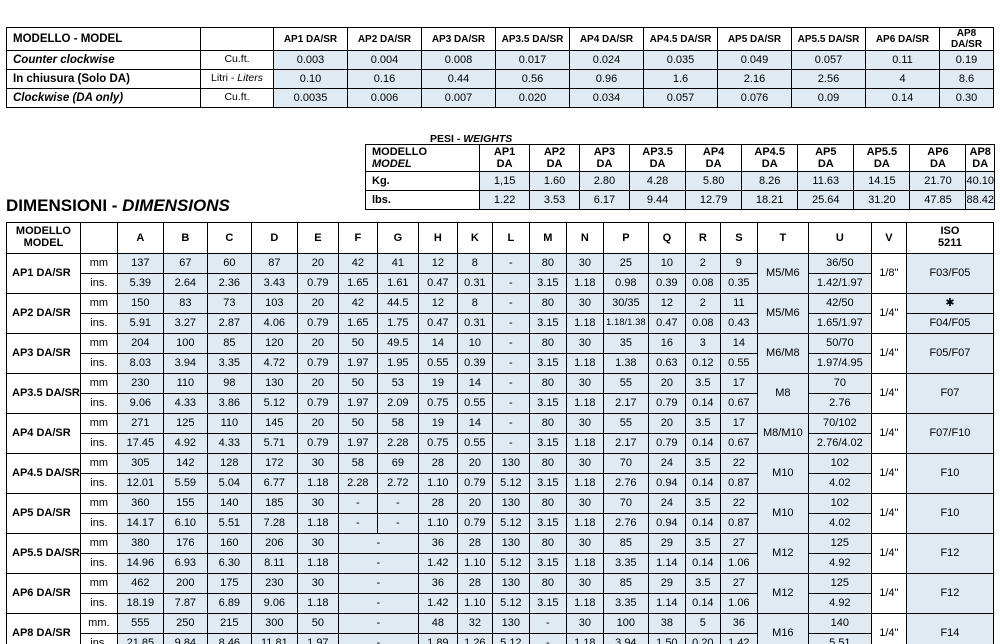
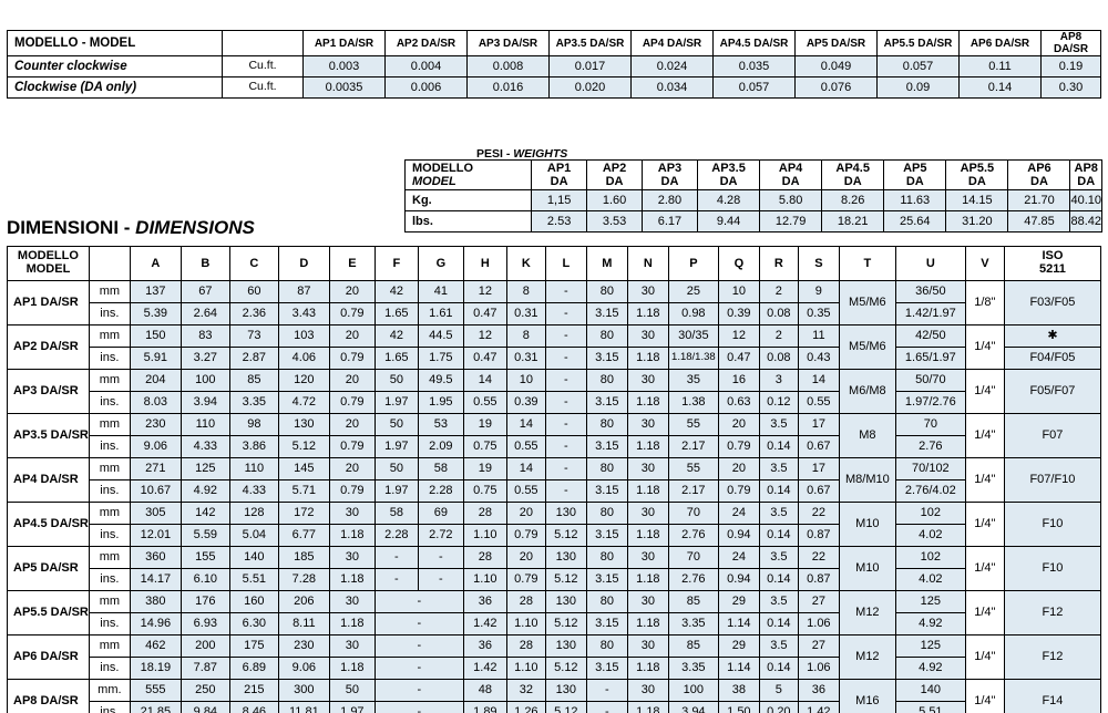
  MODELLO - MODEL		AP1 DA/SR	AP2 DA/SR	AP3 DA/SR	AP3.5 DA/SR	AP4 DA/SR	AP4.5 DA/SR	AP5 DA/SR	AP5.5 DA/SR	AP6 DA/SR	AP8 DA/SR
  Counter clockwise	Cu.ft.	0.003	0.004	0.008	0.017	0.024	0.035	0.049	0.057	0.11	0.19
- In chiusura (Solo DA)	Litri - Liters	0.10	0.16	0.44	0.56	0.96	1.6	2.16	2.56	4	8.6
- Clockwise (DA only)	Cu.ft.	0.0035	0.006	0.007	0.020	0.034	0.057	0.076	0.09	0.14	0.30
+ Clockwise (DA only)	Cu.ft.	0.0035	0.006	0.016	0.020	0.034	0.057	0.076	0.09	0.14	0.30
  PESI - WEIGHTS
  MODELLO MODEL	AP1DA	AP2DA	AP3DA	AP3.5DA	AP4DA	AP4.5DA	AP5DA	AP5.5DA	AP6DA	AP8DA
  Kg.	1,15	1.60	2.80	4.28	5.80	8.26	11.63	14.15	21.70	40.10
- lbs.	1.22	3.53	6.17	9.44	12.79	18.21	25.64	31.20	47.85	88.42
+ lbs.	2.53	3.53	6.17	9.44	12.79	18.21	25.64	31.20	47.85	88.42
  DIMENSIONI - DIMENSIONS
  MODELLO MODEL		A	B	C	D	E	F	G	H	K	L	M	N	P	Q	R	S	T	U	V	ISO 5211
  AP1 DA/SR	mm	137	67	60	87	20	42	41	12	8	-	80	30	25	10	2	9	M5/M6	36/50	1/8"	F03/F05
  ins.	5.39	2.64	2.36	3.43	0.79	1.65	1.61	0.47	0.31	-	3.15	1.18	0.98	0.39	0.08	0.35	1.42/1.97
  AP2 DA/SR	mm	150	83	73	103	20	42	44.5	12	8	-	80	30	30/35	12	2	11	M5/M6	42/50	1/4"	✱
  ins.	5.91	3.27	2.87	4.06	0.79	1.65	1.75	0.47	0.31	-	3.15	1.18	1.18/1.38	0.47	0.08	0.43	1.65/1.97	F04/F05
  AP3 DA/SR	mm	204	100	85	120	20	50	49.5	14	10	-	80	30	35	16	3	14	M6/M8	50/70	1/4"	F05/F07
- ins.	8.03	3.94	3.35	4.72	0.79	1.97	1.95	0.55	0.39	-	3.15	1.18	1.38	0.63	0.12	0.55	1.97/4.95
+ ins.	8.03	3.94	3.35	4.72	0.79	1.97	1.95	0.55	0.39	-	3.15	1.18	1.38	0.63	0.12	0.55	1.97/2.76
  AP3.5 DA/SR	mm	230	110	98	130	20	50	53	19	14	-	80	30	55	20	3.5	17	M8	70	1/4"	F07
  ins.	9.06	4.33	3.86	5.12	0.79	1.97	2.09	0.75	0.55	-	3.15	1.18	2.17	0.79	0.14	0.67	2.76
  AP4 DA/SR	mm	271	125	110	145	20	50	58	19	14	-	80	30	55	20	3.5	17	M8/M10	70/102	1/4"	F07/F10
- ins.	17.45	4.92	4.33	5.71	0.79	1.97	2.28	0.75	0.55	-	3.15	1.18	2.17	0.79	0.14	0.67	2.76/4.02
+ ins.	10.67	4.92	4.33	5.71	0.79	1.97	2.28	0.75	0.55	-	3.15	1.18	2.17	0.79	0.14	0.67	2.76/4.02
  AP4.5 DA/SR	mm	305	142	128	172	30	58	69	28	20	130	80	30	70	24	3.5	22	M10	102	1/4"	F10
  ins.	12.01	5.59	5.04	6.77	1.18	2.28	2.72	1.10	0.79	5.12	3.15	1.18	2.76	0.94	0.14	0.87	4.02
  AP5 DA/SR	mm	360	155	140	185	30	-	-	28	20	130	80	30	70	24	3.5	22	M10	102	1/4"	F10
  ins.	14.17	6.10	5.51	7.28	1.18	-	-	1.10	0.79	5.12	3.15	1.18	2.76	0.94	0.14	0.87	4.02
  AP5.5 DA/SR	mm	380	176	160	206	30	-	36	28	130	80	30	85	29	3.5	27	M12	125	1/4"	F12
  ins.	14.96	6.93	6.30	8.11	1.18	-	1.42	1.10	5.12	3.15	1.18	3.35	1.14	0.14	1.06	4.92
  AP6 DA/SR	mm	462	200	175	230	30	-	36	28	130	80	30	85	29	3.5	27	M12	125	1/4"	F12
  ins.	18.19	7.87	6.89	9.06	1.18	-	1.42	1.10	5.12	3.15	1.18	3.35	1.14	0.14	1.06	4.92
  AP8 DA/SR	mm.	555	250	215	300	50	-	48	32	130	-	30	100	38	5	36	M16	140	1/4"	F14
  ins.	21.85	9.84	8.46	11.81	1.97	-	1.89	1.26	5.12	-	1.18	3.94	1.50	0.20	1.42	5.51
